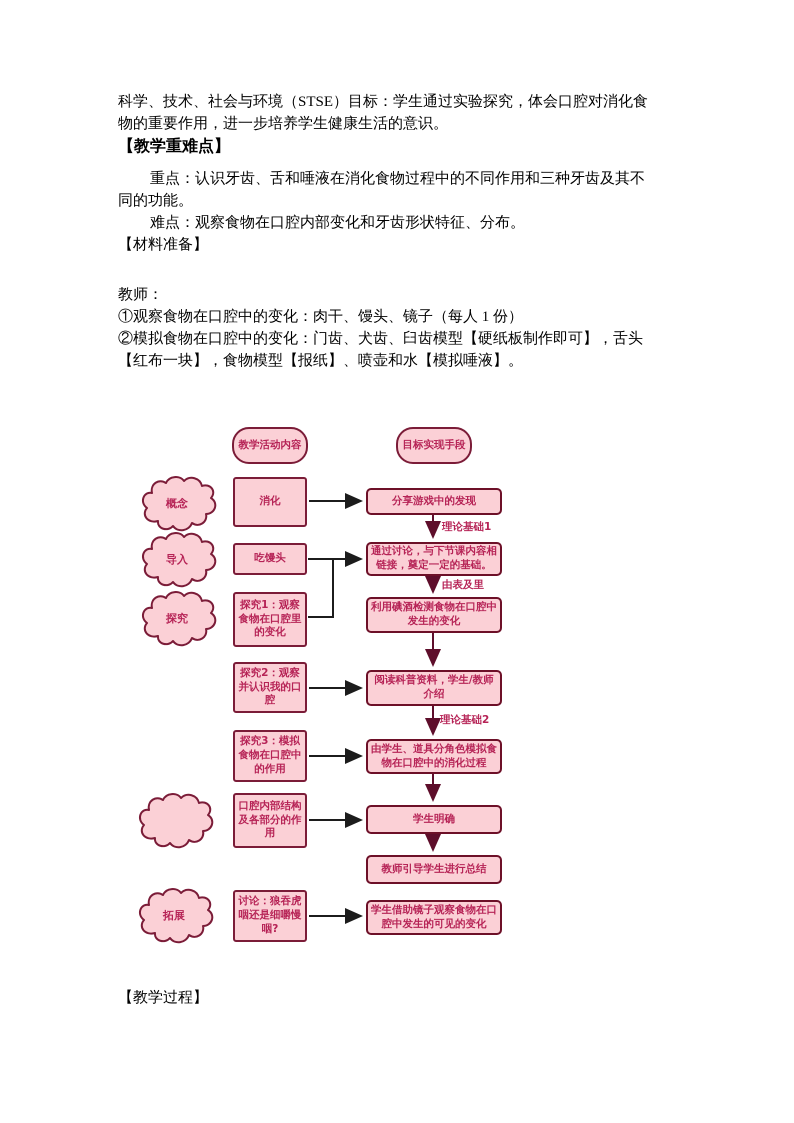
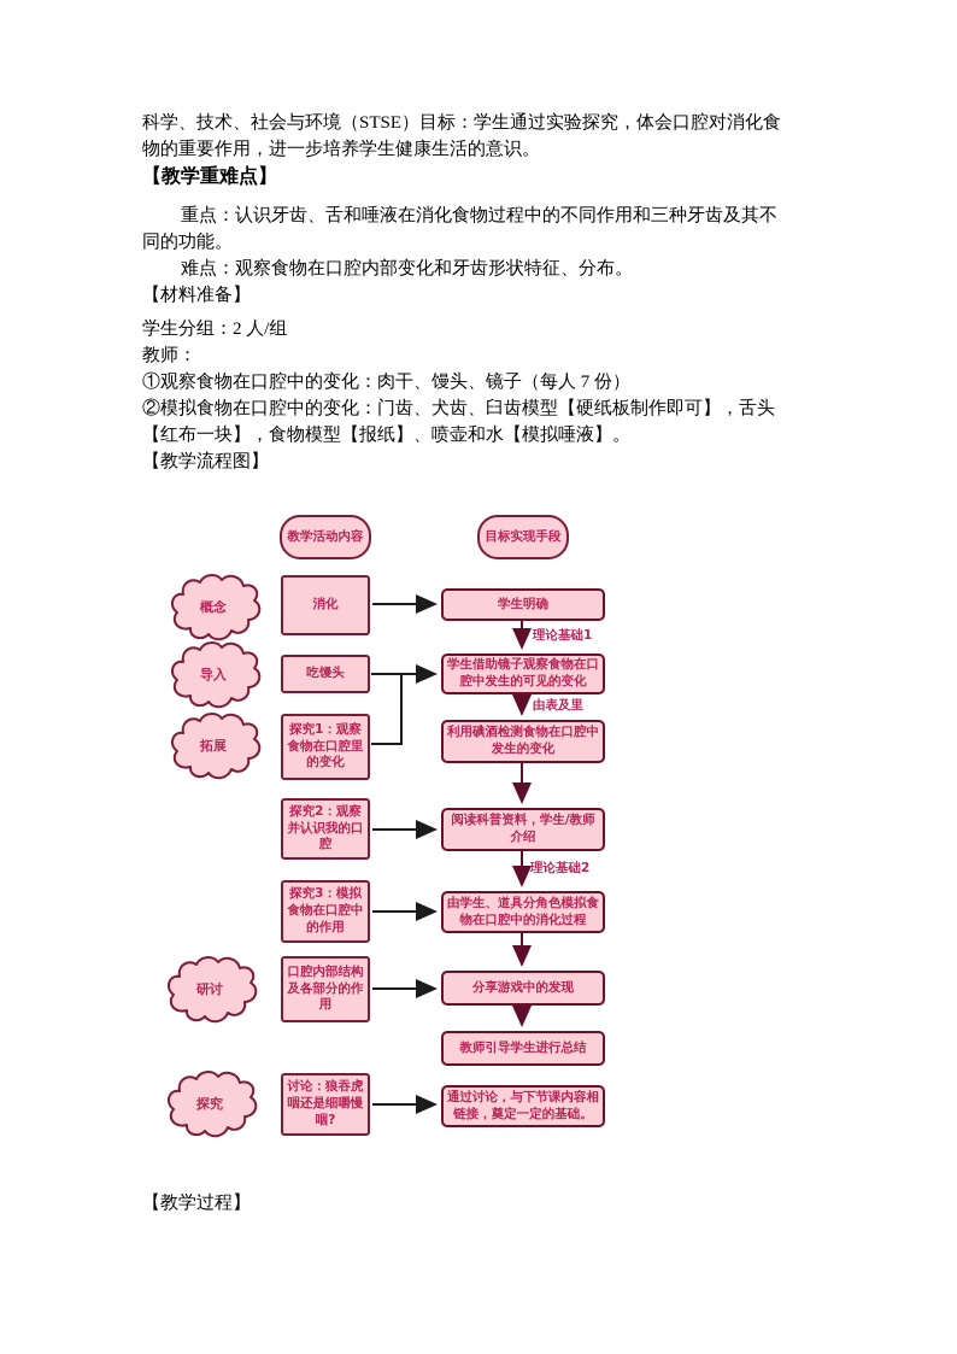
  科学、技术、社会与环境（STSE）目标：学生通过实验探究，体会口腔对消化食
  物的重要作用，进一步培养学生健康生活的意识。
  【教学重难点】
  重点：认识牙齿、舌和唾液在消化食物过程中的不同作用和三种牙齿及其不
  同的功能。
  难点：观察食物在口腔内部变化和牙齿形状特征、分布。
  【材料准备】
+ 学生分组：2 人/组
  教师：
- ①观察食物在口腔中的变化：肉干、馒头、镜子（每人 1 份）
+ ①观察食物在口腔中的变化：肉干、馒头、镜子（每人 7 份）
  ②模拟食物在口腔中的变化：门齿、犬齿、臼齿模型【硬纸板制作即可】，舌头
  【红布一块】，食物模型【报纸】、喷壶和水【模拟唾液】。
+ 【教学流程图】
  【教学过程】
  教学活动内容
  目标实现手段
  概念
  导入
- 探究
+ 拓展
+ 研讨
- 拓展
+ 探究
  消化
  吃馒头
  探究1：观察食物在口腔里的变化
  探究2：观察并认识我的口腔
  探究3：模拟食物在口腔中的作用
  口腔内部结构及各部分的作用
  讨论：狼吞虎咽还是细嚼慢咽?
- 分享游戏中的发现
+ 学生明确
- 通过讨论，与下节课内容相链接，奠定一定的基础。
+ 学生借助镜子观察食物在口腔中发生的可见的变化
  利用碘酒检测食物在口腔中发生的变化
  阅读科普资料，学生/教师介绍
  由学生、道具分角色模拟食物在口腔中的消化过程
- 学生明确
+ 分享游戏中的发现
  教师引导学生进行总结
- 学生借助镜子观察食物在口腔中发生的可见的变化
+ 通过讨论，与下节课内容相链接，奠定一定的基础。
  理论基础1
  由表及里
  理论基础2
